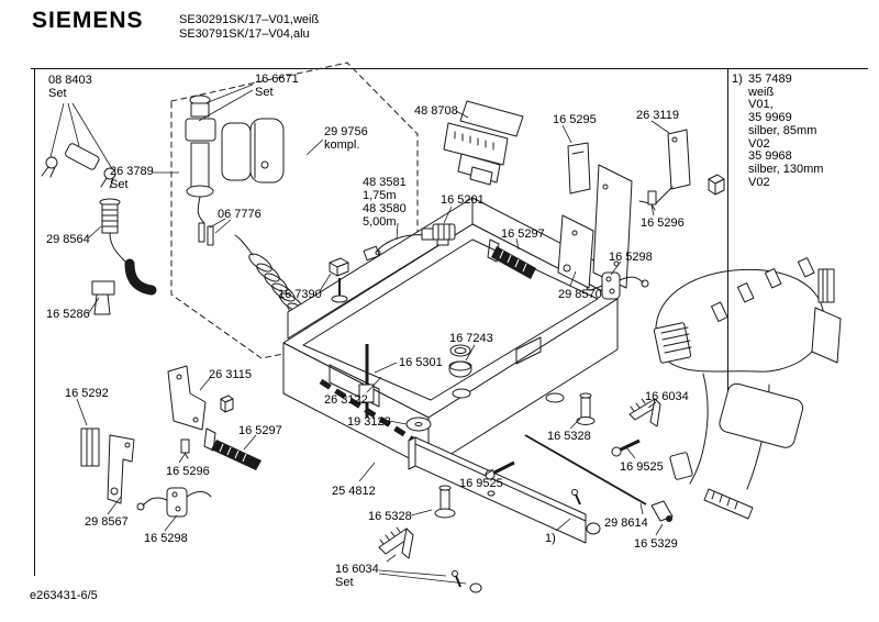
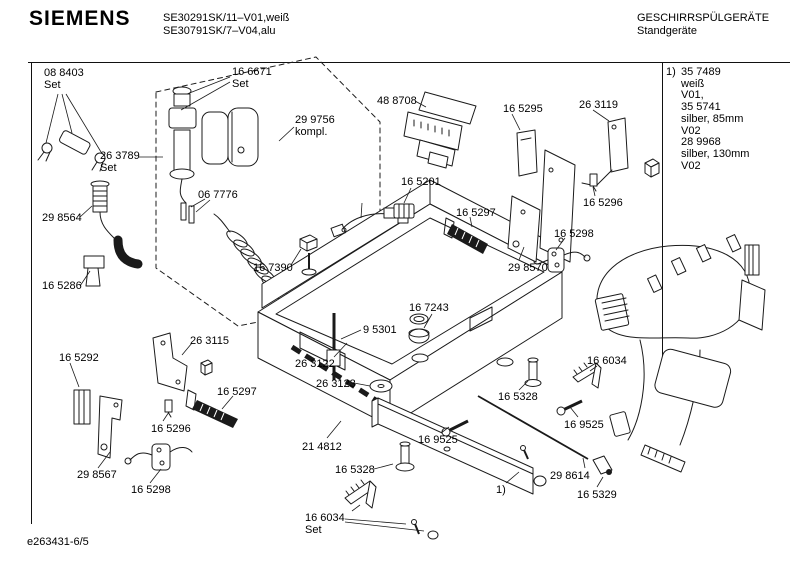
  SIEMENS
- SE30291SK/17–V01,weiß
+ SE30291SK/11–V01,weiß
- SE30791SK/17–V04,alu
+ SE30791SK/7–V04,alu
+ GESCHIRRSPÜLGERÄTE
+ Standgeräte
  08 8403
  Set
  26 3789
  Set
  29 8564
  16 5286
  16 5292
  29 8567
  16 5298
  16 5296
  16 6671
  Set
  06 7776
  29 9756
  kompl.
  48 8708
- 48 3581
- 1,75m
- 48 3580
- 5,00m
  16 5201
  16 5295
  26 3119
  16 5296
  16 5297
  16 5298
  29 8570
  16 7390
  16 7243
- 16 5301
+ 9 5301
  26 3115
  26 3122
- 19 3123
+ 26 3123
  16 5297
- 25 4812
+ 21 4812
  16 5328
  16 9525
  16 6034
  Set
  16 5328
  16 9525
  16 6034
  29 8614
  16 5329
  1)
  1)
  35 7489
  weiß
  V01,
- 35 9969
+ 35 5741
  silber, 85mm
  V02
- 35 9968
+ 28 9968
  silber, 130mm
  V02
  e263431-6/5
